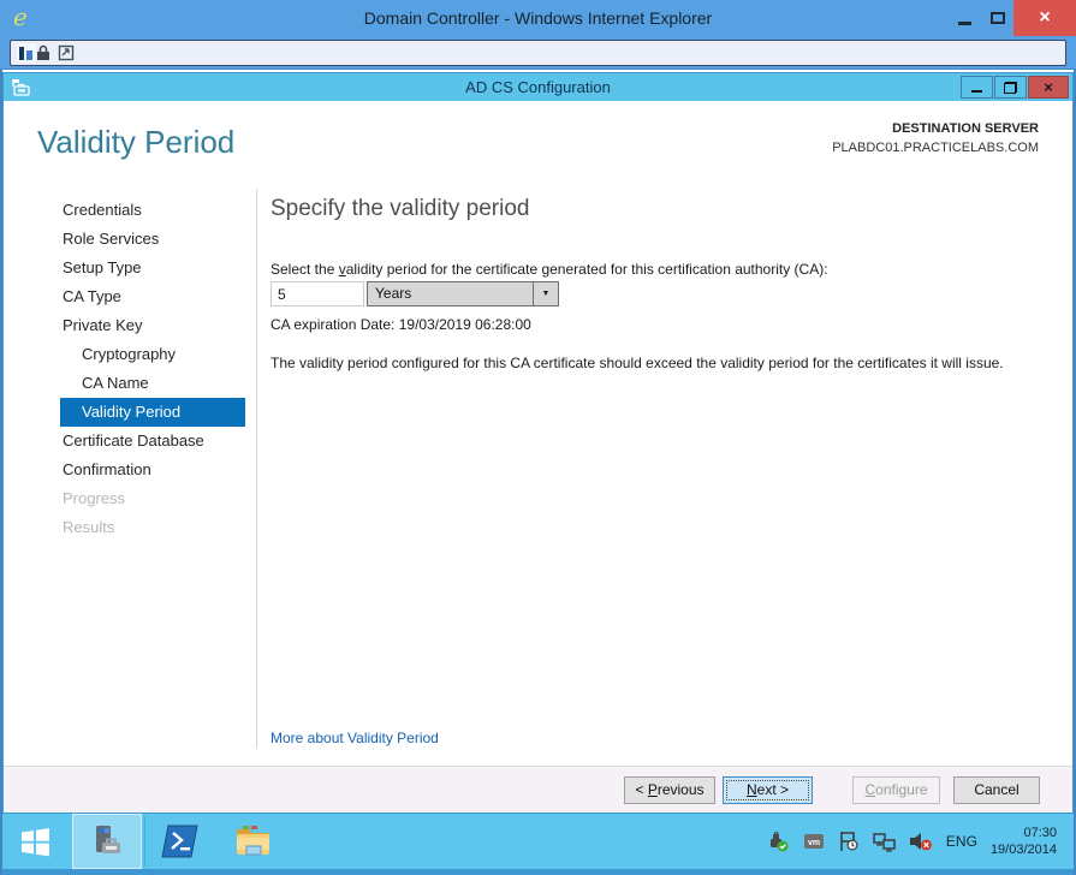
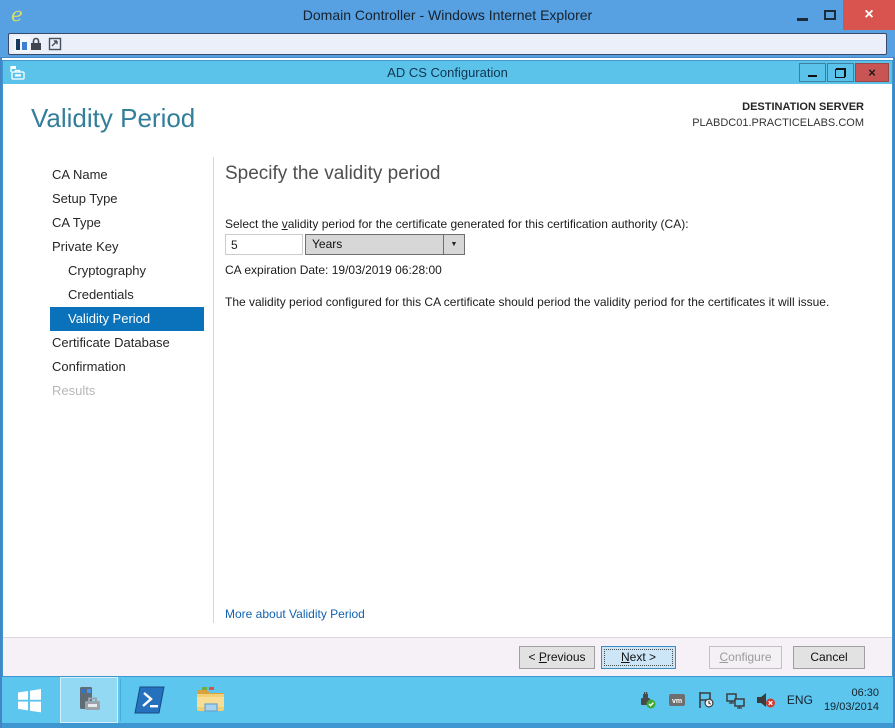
  e
  Domain Controller - Windows Internet Explorer
  ×
  AD CS Configuration
  ×
  Validity Period
  DESTINATION SERVER
  PLABDC01.PRACTICELABS.COM
- Credentials
+ CA Name
- Role Services
  Setup Type
  CA Type
  Private Key
  Cryptography
- CA Name
+ Credentials
  Validity Period
  Certificate Database
  Confirmation
- Progress
  Results
  Specify the validity period
  Select the validity period for the certificate generated for this certification authority (CA):
  5
  Years
  CA expiration Date: 19/03/2019 06:28:00
- The validity period configured for this CA certificate should exceed the validity period for the certificates it will issue.
+ The validity period configured for this CA certificate should period the validity period for the certificates it will issue.
  More about Validity Period
  < Previous
  Next >
  Configure
  Cancel
  ENG
- 07:30
+ 06:30
  19/03/2014
